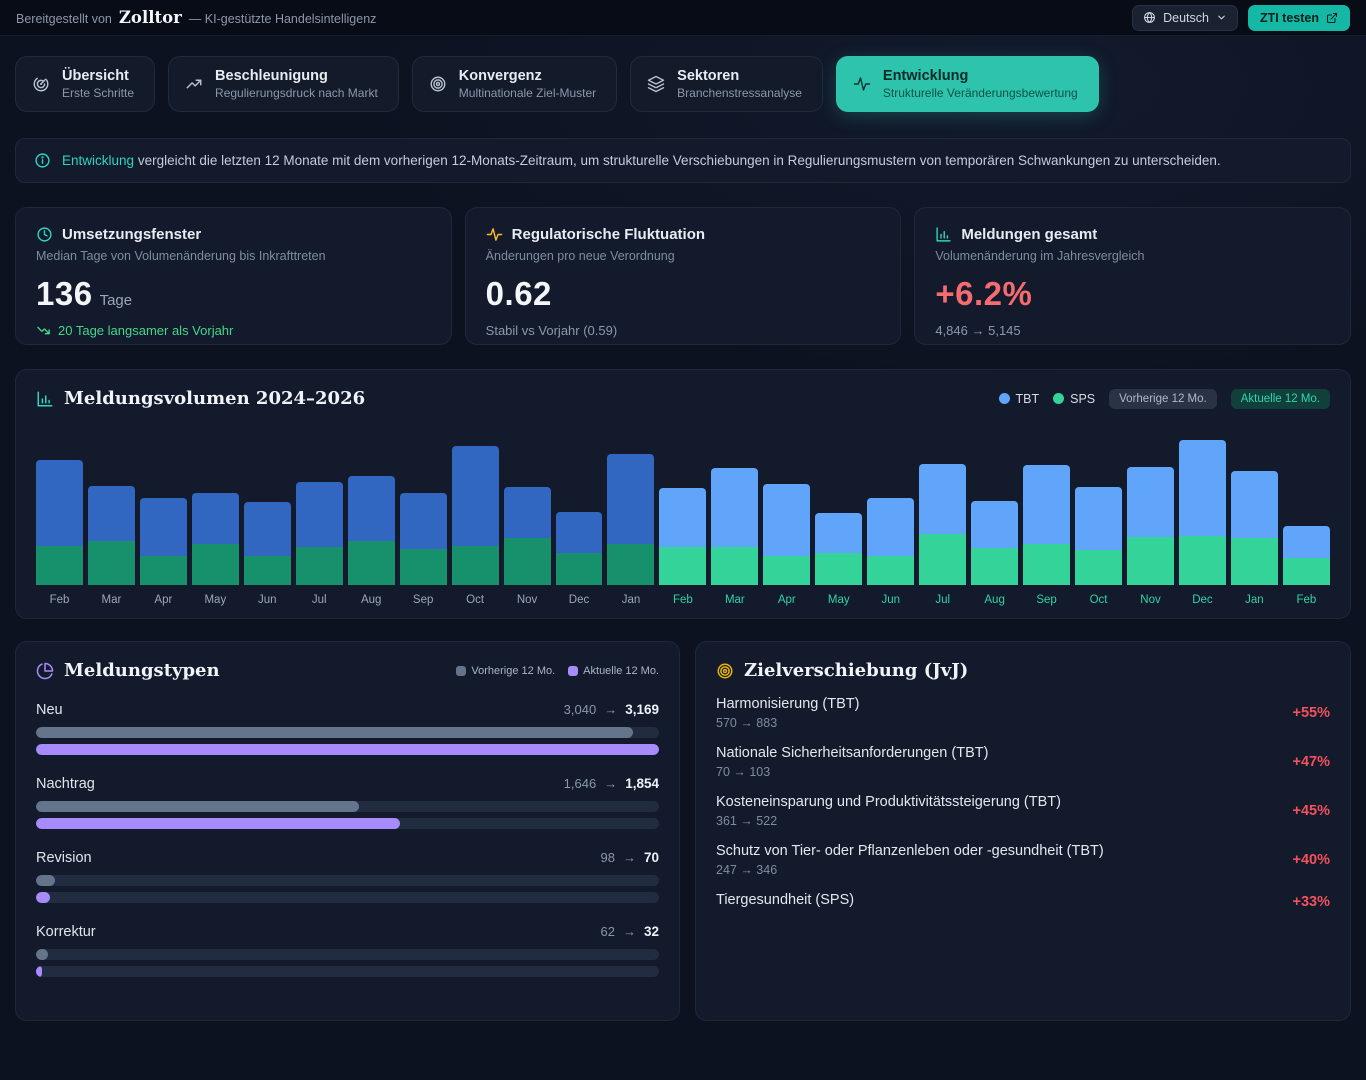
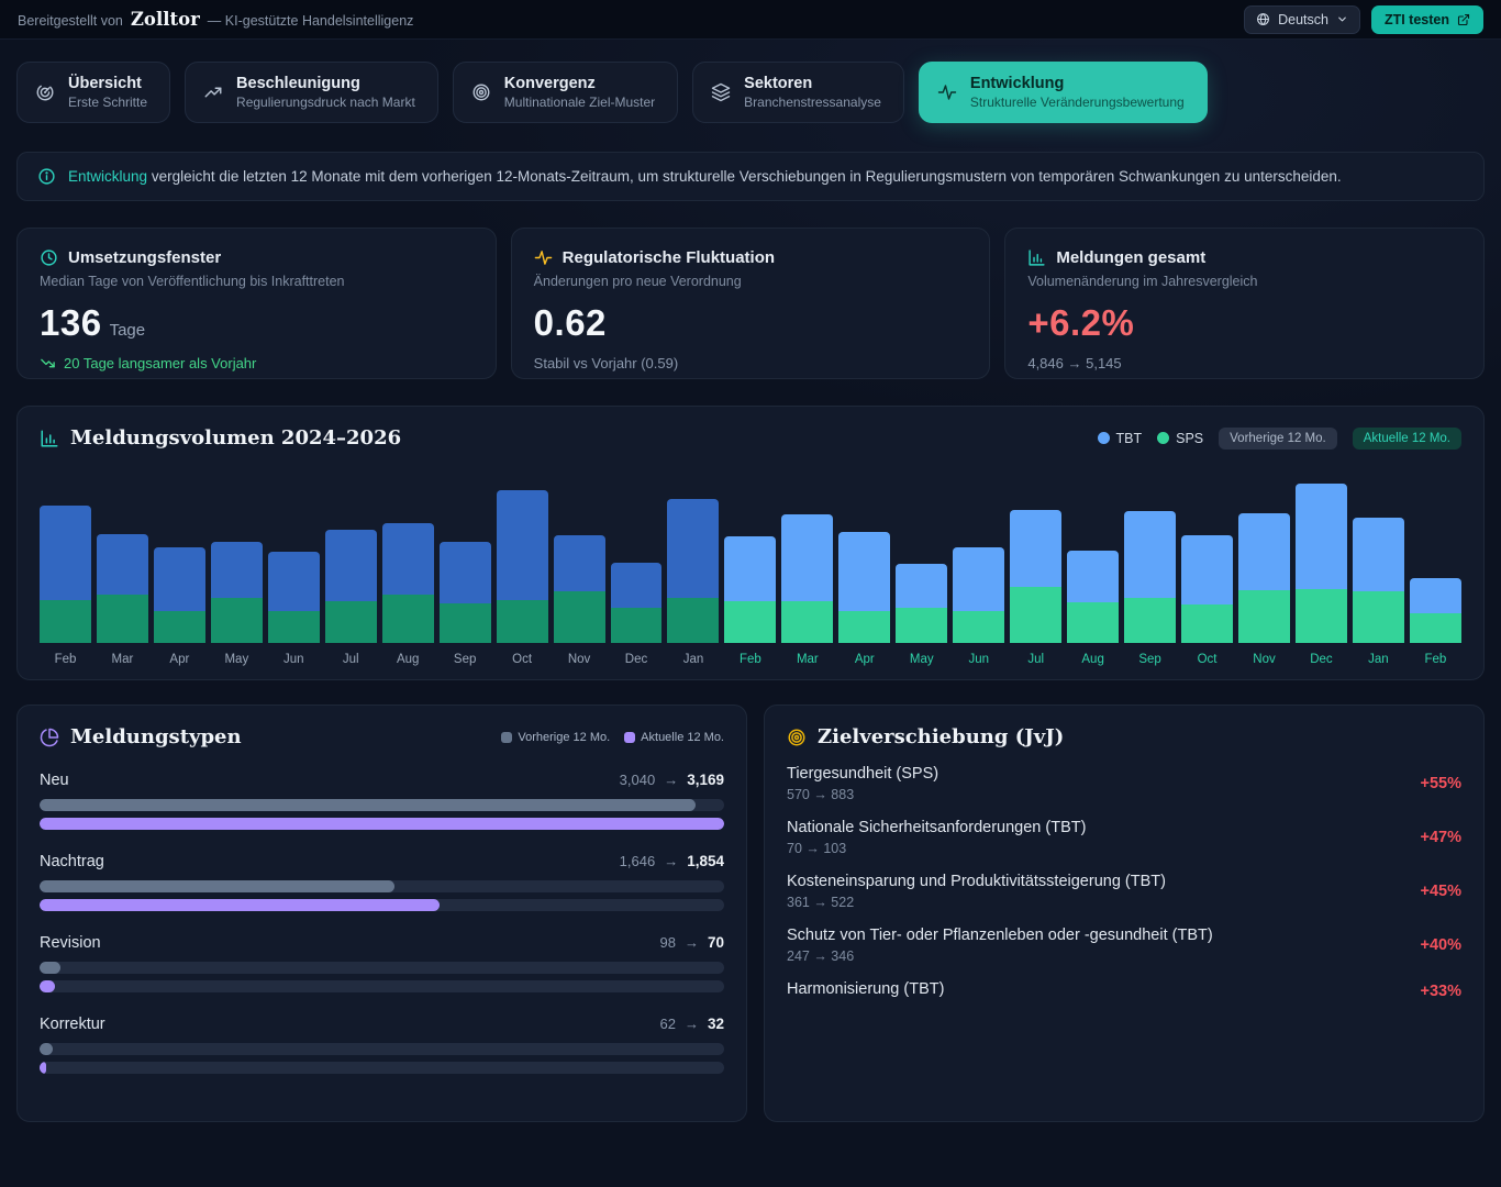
  Bereitgestellt von
  Zolltor
  — KI-gestützte Handelsintelligenz
  Deutsch
  ZTI testen
  Übersicht
  Erste Schritte
  Beschleunigung
  Regulierungsdruck nach Markt
  Konvergenz
  Multinationale Ziel-Muster
  Sektoren
  Branchenstressanalyse
  Entwicklung
  Strukturelle Veränderungsbewertung
  Entwicklung vergleicht die letzten 12 Monate mit dem vorherigen 12-Monats-Zeitraum, um strukturelle Verschiebungen in Regulierungsmustern von temporären Schwankungen zu unterscheiden.
  Umsetzungsfenster
- Median Tage von Volumenänderung bis Inkrafttreten
+ Median Tage von Veröffentlichung bis Inkrafttreten
  136 Tage
  20 Tage langsamer als Vorjahr
  Regulatorische Fluktuation
  Änderungen pro neue Verordnung
  0.62
  Stabil vs Vorjahr (0.59)
  Meldungen gesamt
  Volumenänderung im Jahresvergleich
  +6.2%
  4,846 → 5,145
  Meldungsvolumen 2024–2026
  TBT
  SPS
  Vorherige 12 Mo.
  Aktuelle 12 Mo.
  Feb
  Mar
  Apr
  May
  Jun
  Jul
  Aug
  Sep
  Oct
  Nov
  Dec
  Jan
  Feb
  Mar
  Apr
  May
  Jun
  Jul
  Aug
  Sep
  Oct
  Nov
  Dec
  Jan
  Feb
  Meldungstypen
  Vorherige 12 Mo.
  Aktuelle 12 Mo.
  Neu
  3,040 → 3,169
  Nachtrag
  1,646 → 1,854
  Revision
  98 → 70
  Korrektur
  62 → 32
  Zielverschiebung (JvJ)
- Harmonisierung (TBT)
+ Tiergesundheit (SPS)
  570 → 883
  +55%
  Nationale Sicherheitsanforderungen (TBT)
  70 → 103
  +47%
  Kosteneinsparung und Produktivitätssteigerung (TBT)
  361 → 522
  +45%
  Schutz von Tier- oder Pflanzenleben oder -gesundheit (TBT)
  247 → 346
  +40%
- Tiergesundheit (SPS)
+ Harmonisierung (TBT)
  +33%
